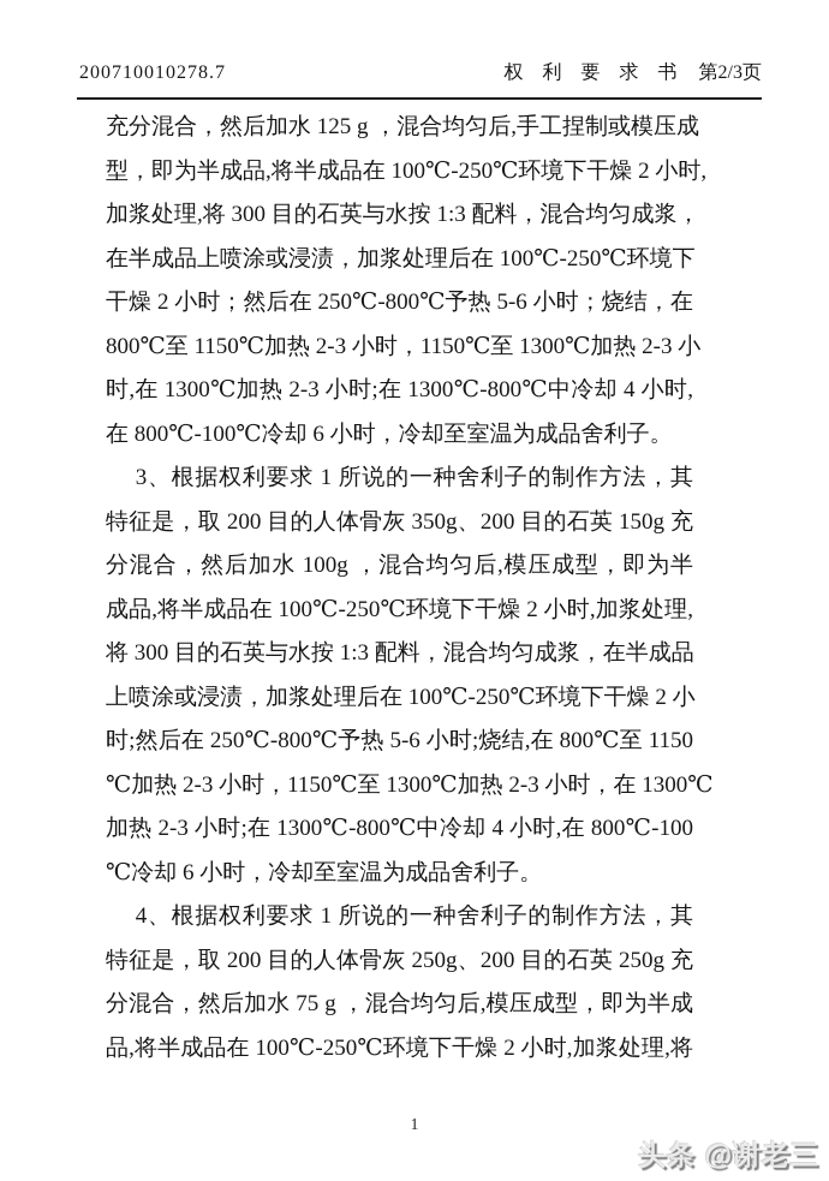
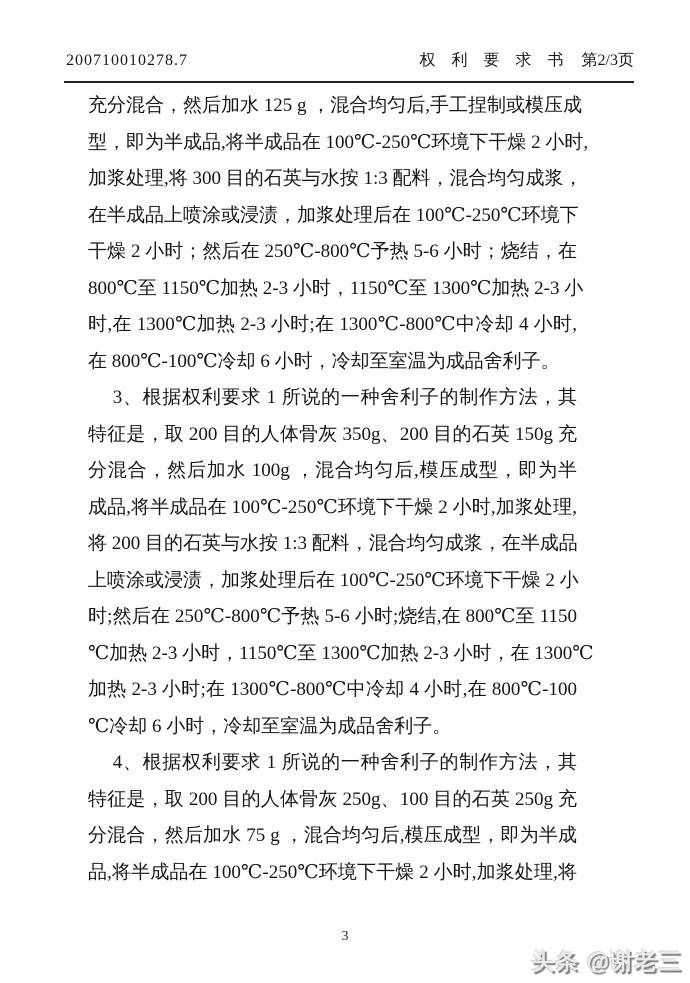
  200710010278.7
  权 利 要 求 书 第2/3页
  充分混合，然后加水 125 g ，混合均匀后,手工捏制或模压成
  型，即为半成品,将半成品在 100℃-250℃环境下干燥 2 小时,
  加浆处理,将 300 目的石英与水按 1:3 配料，混合均匀成浆，
  在半成品上喷涂或浸渍，加浆处理后在 100℃-250℃环境下
  干燥 2 小时；然后在 250℃-800℃予热 5-6 小时；烧结，在
  800℃至 1150℃加热 2-3 小时，1150℃至 1300℃加热 2-3 小
  时,在 1300℃加热 2-3 小时;在 1300℃-800℃中冷却 4 小时,
  在 800℃-100℃冷却 6 小时，冷却至室温为成品舍利子。
  3、根据权利要求 1 所说的一种舍利子的制作方法，其
  特征是，取 200 目的人体骨灰 350g、200 目的石英 150g 充
  分混合，然后加水 100g ，混合均匀后,模压成型，即为半
  成品,将半成品在 100℃-250℃环境下干燥 2 小时,加浆处理,
- 将 300 目的石英与水按 1:3 配料，混合均匀成浆，在半成品
+ 将 200 目的石英与水按 1:3 配料，混合均匀成浆，在半成品
  上喷涂或浸渍，加浆处理后在 100℃-250℃环境下干燥 2 小
  时;然后在 250℃-800℃予热 5-6 小时;烧结,在 800℃至 1150
  ℃加热 2-3 小时，1150℃至 1300℃加热 2-3 小时，在 1300℃
  加热 2-3 小时;在 1300℃-800℃中冷却 4 小时,在 800℃-100
  ℃冷却 6 小时，冷却至室温为成品舍利子。
  4、根据权利要求 1 所说的一种舍利子的制作方法，其
- 特征是，取 200 目的人体骨灰 250g、200 目的石英 250g 充
+ 特征是，取 200 目的人体骨灰 250g、100 目的石英 250g 充
  分混合，然后加水 75 g ，混合均匀后,模压成型，即为半成
  品,将半成品在 100℃-250℃环境下干燥 2 小时,加浆处理,将
- 1
+ 3
  头条 @谢老三
